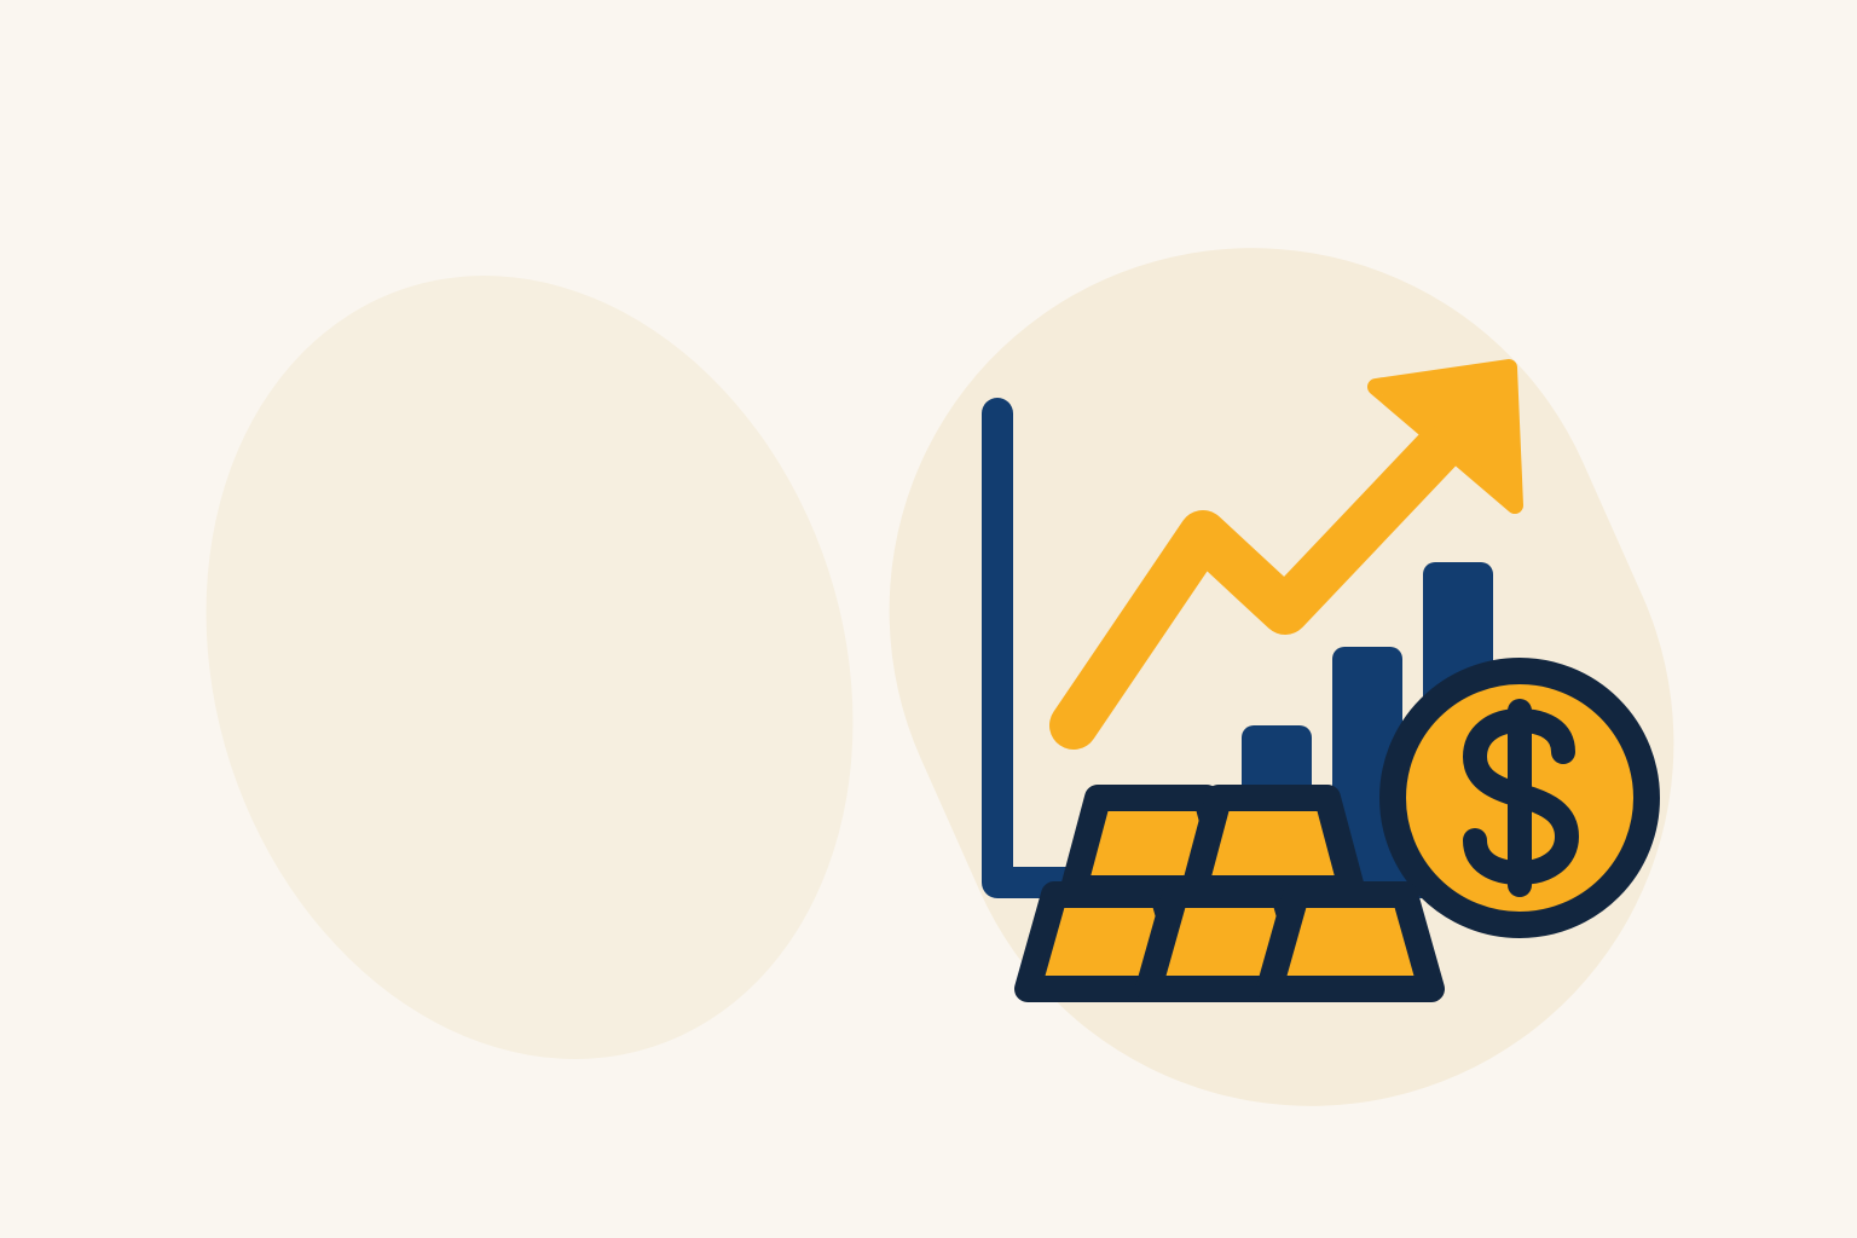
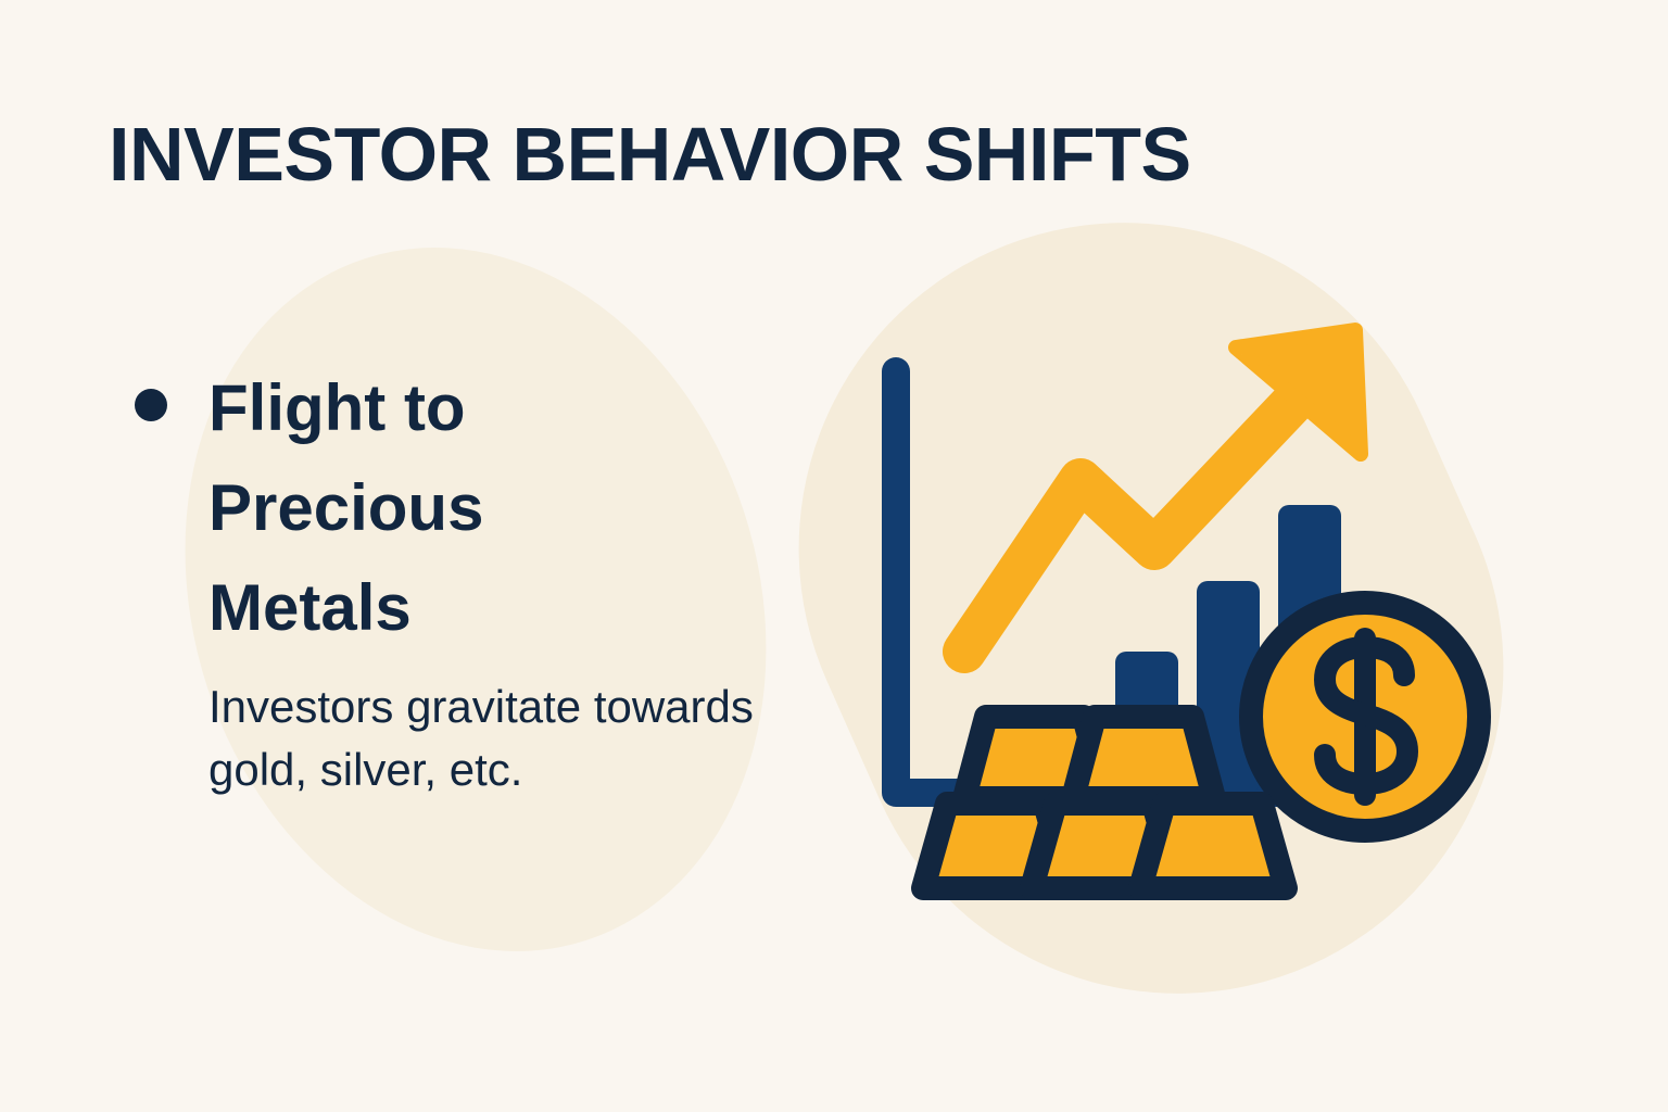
+ INVESTOR BEHAVIOR SHIFTS
+ Flight to Precious Metals
+ Investors gravitate towards gold, silver, etc.
